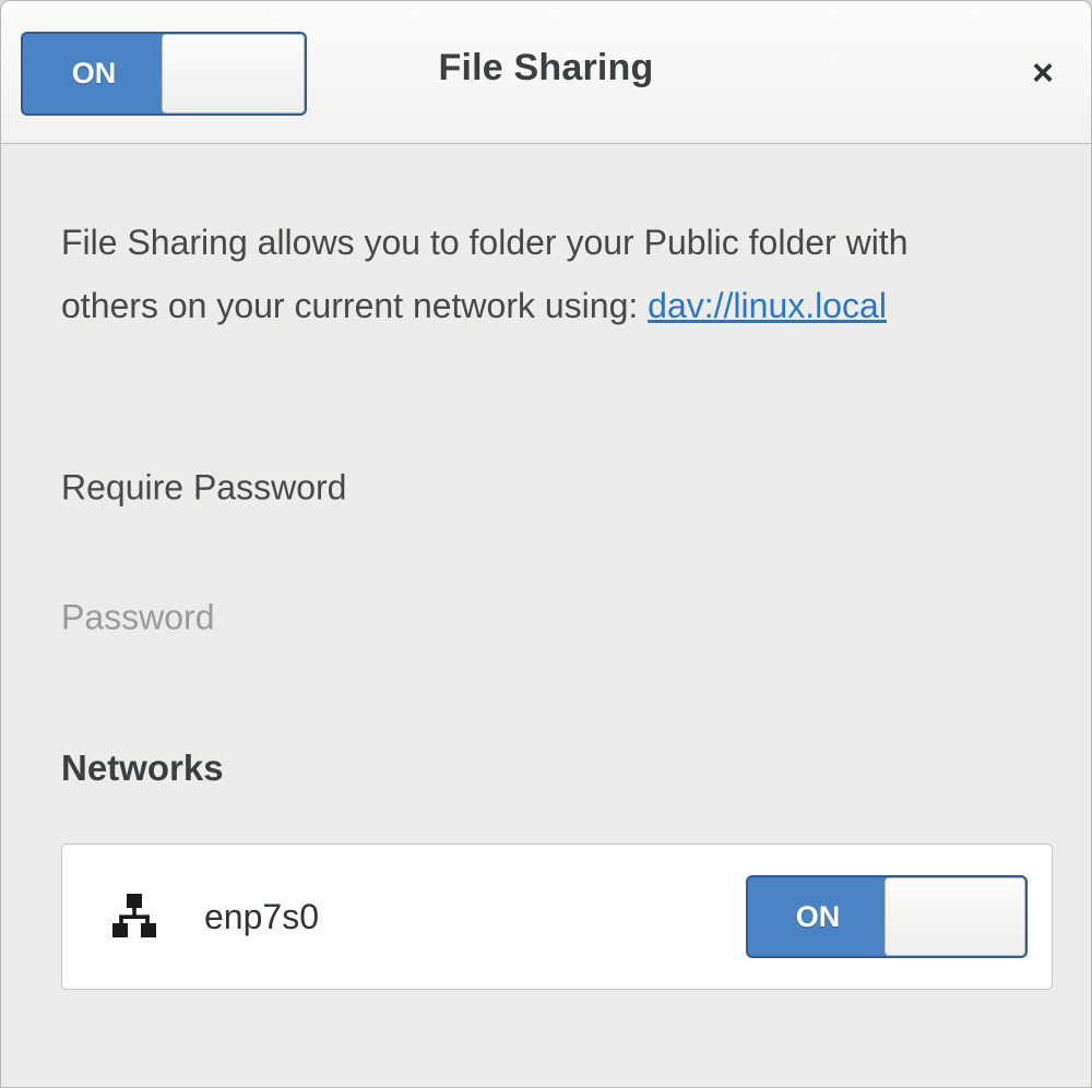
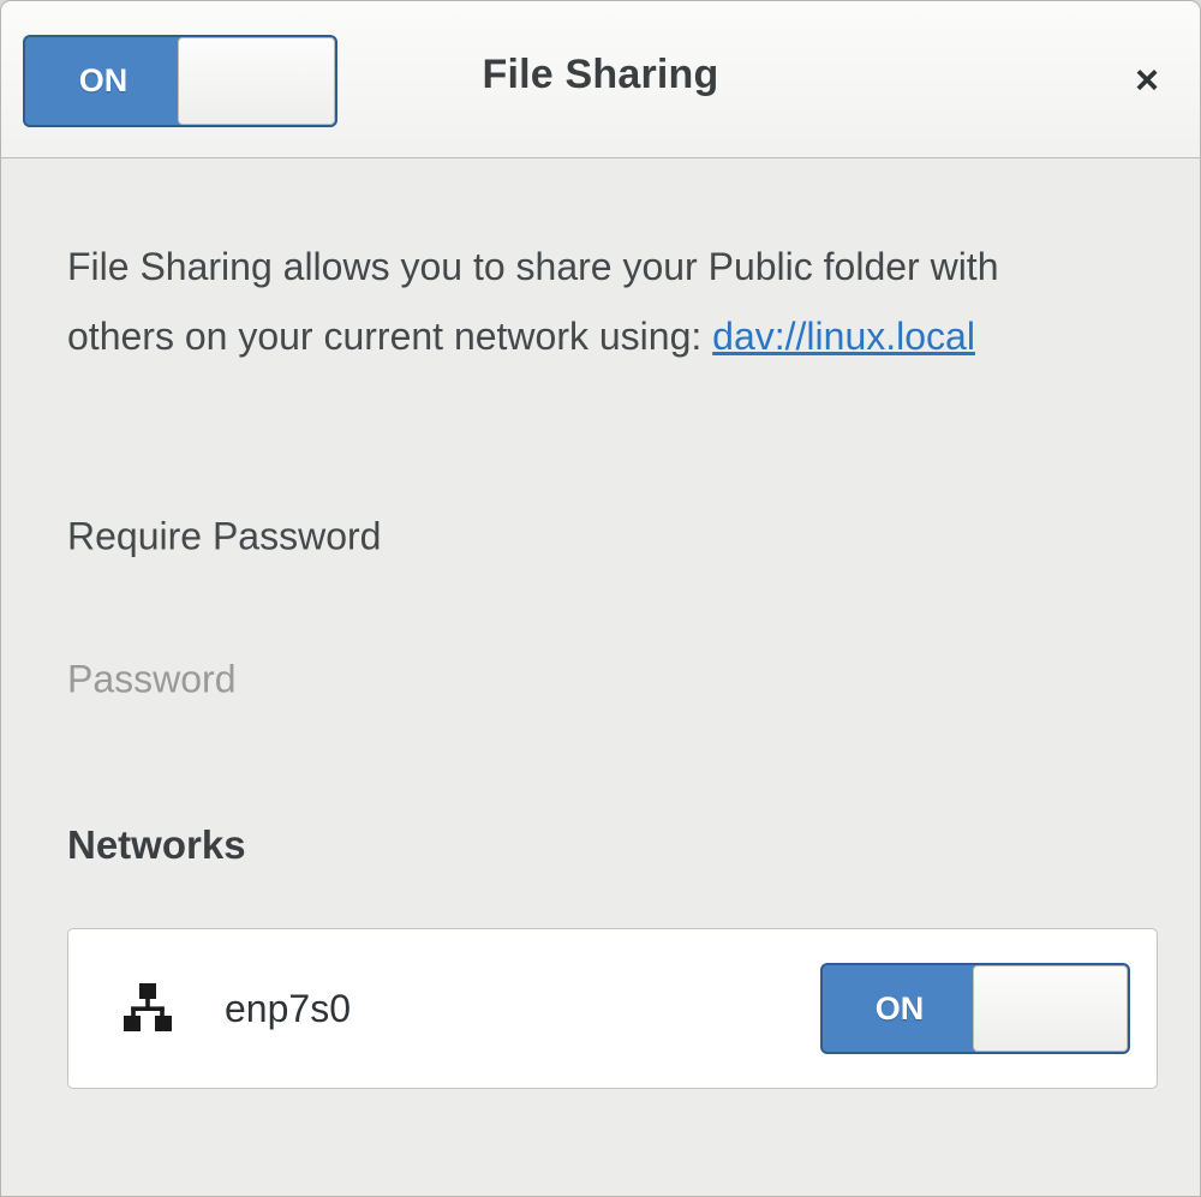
  ON
  File Sharing
  ×
- File Sharing allows you to folder your Public folder with others on your current network using: dav://linux.local
+ File Sharing allows you to share your Public folder with others on your current network using: dav://linux.local
  Require Password
  Password
  Networks
  enp7s0
  ON
